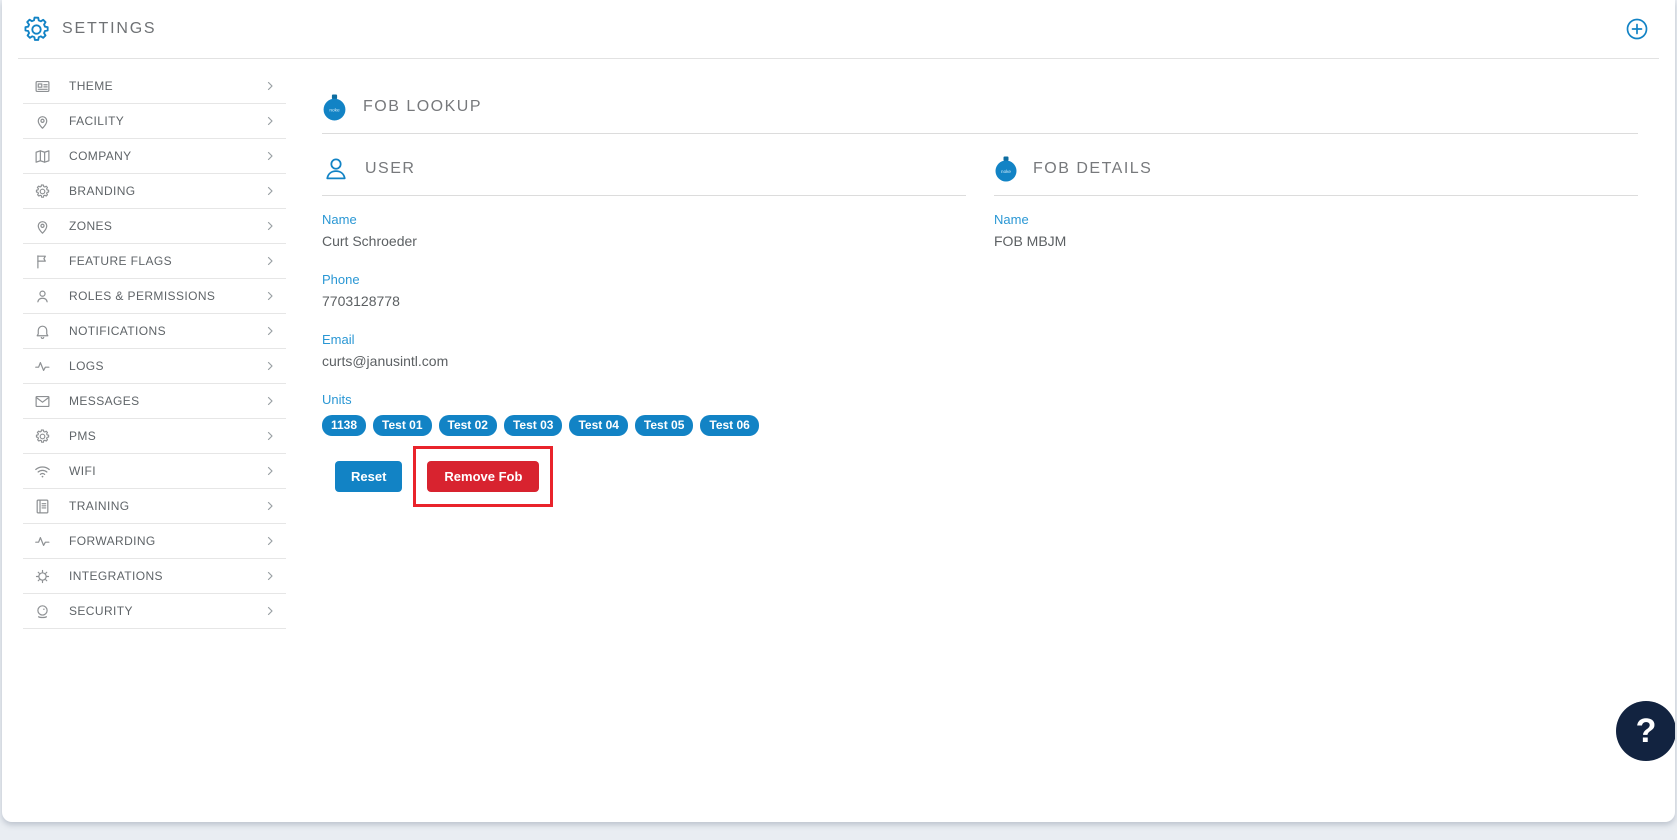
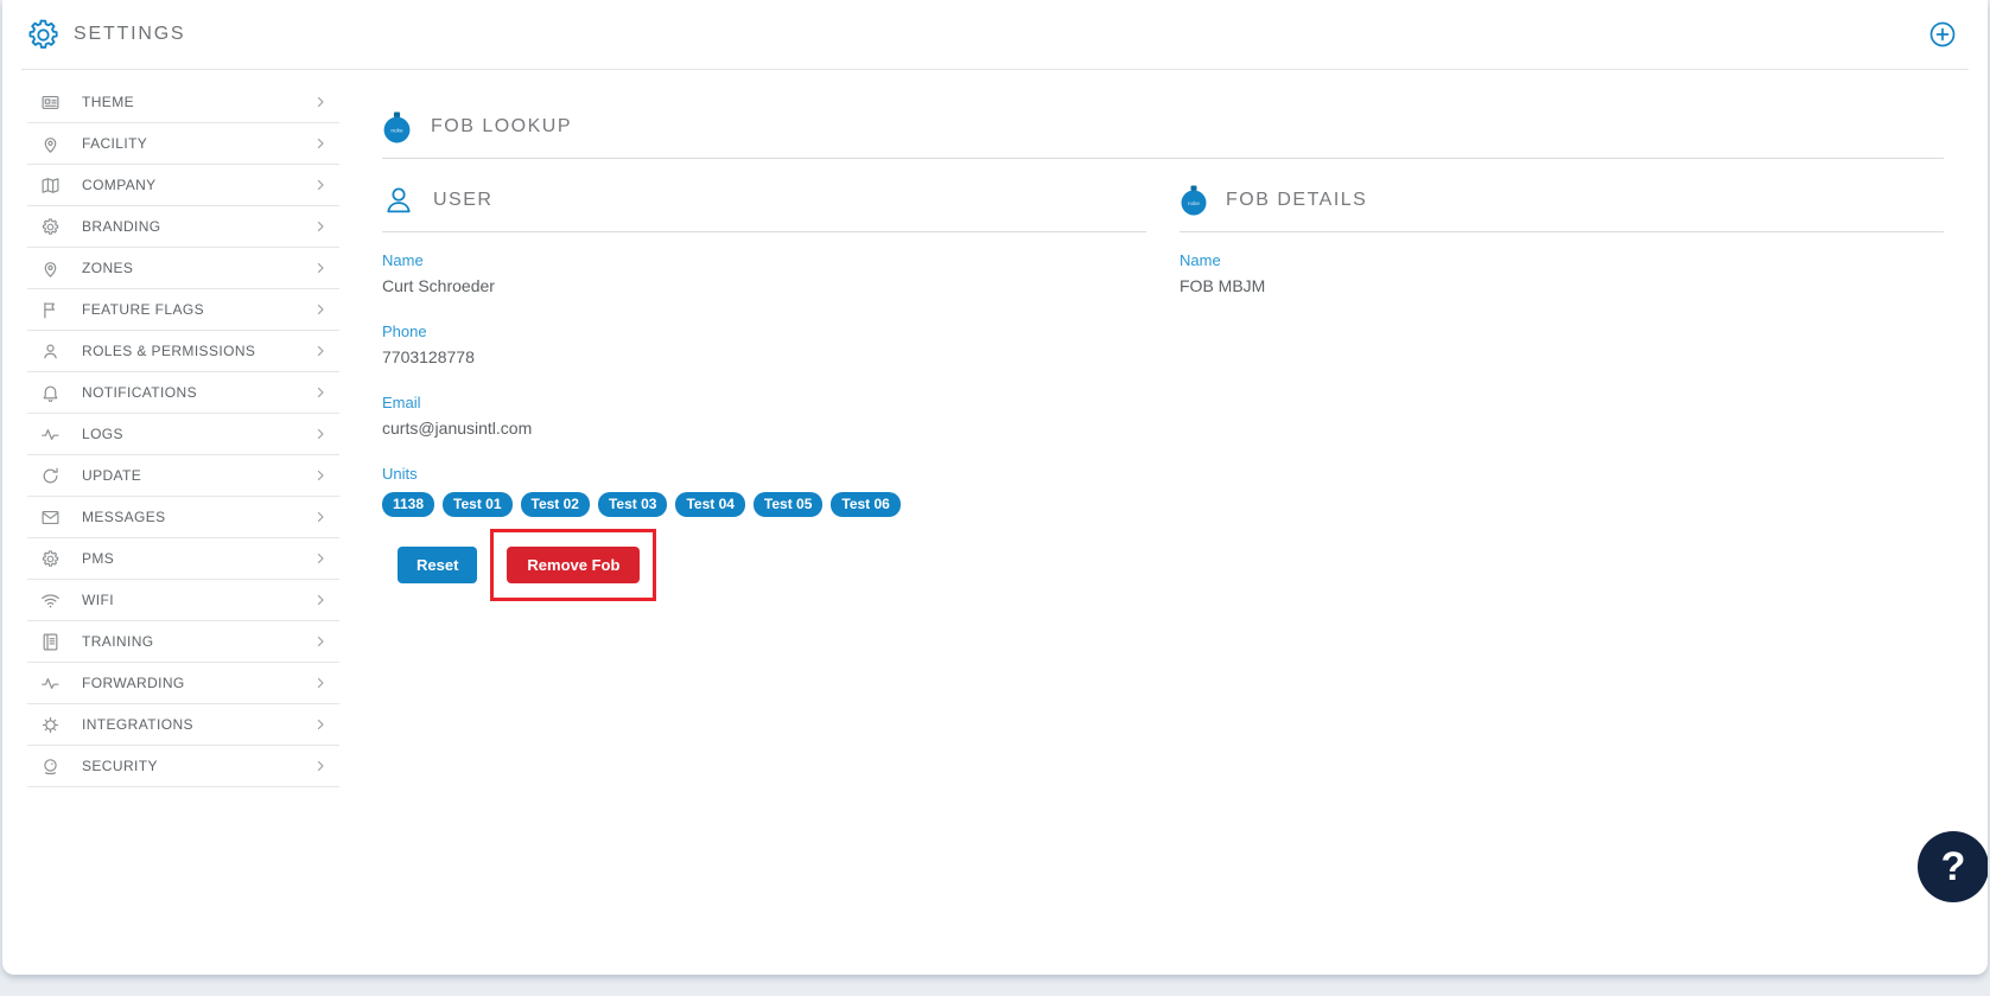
  SETTINGS
  THEME
  FACILITY
  COMPANY
  BRANDING
  ZONES
  FEATURE FLAGS
  ROLES & PERMISSIONS
  NOTIFICATIONS
  LOGS
+ UPDATE
  MESSAGES
  PMS
  WIFI
  TRAINING
  FORWARDING
  INTEGRATIONS
  SECURITY
  FOB LOOKUP
  USER
  Name
  Curt Schroeder
  Phone
  7703128778
  Email
  curts@janusintl.com
  Units
  1138
  Test 01
  Test 02
  Test 03
  Test 04
  Test 05
  Test 06
  Reset
  Remove Fob
  FOB DETAILS
  Name
  FOB MBJM
  ?
